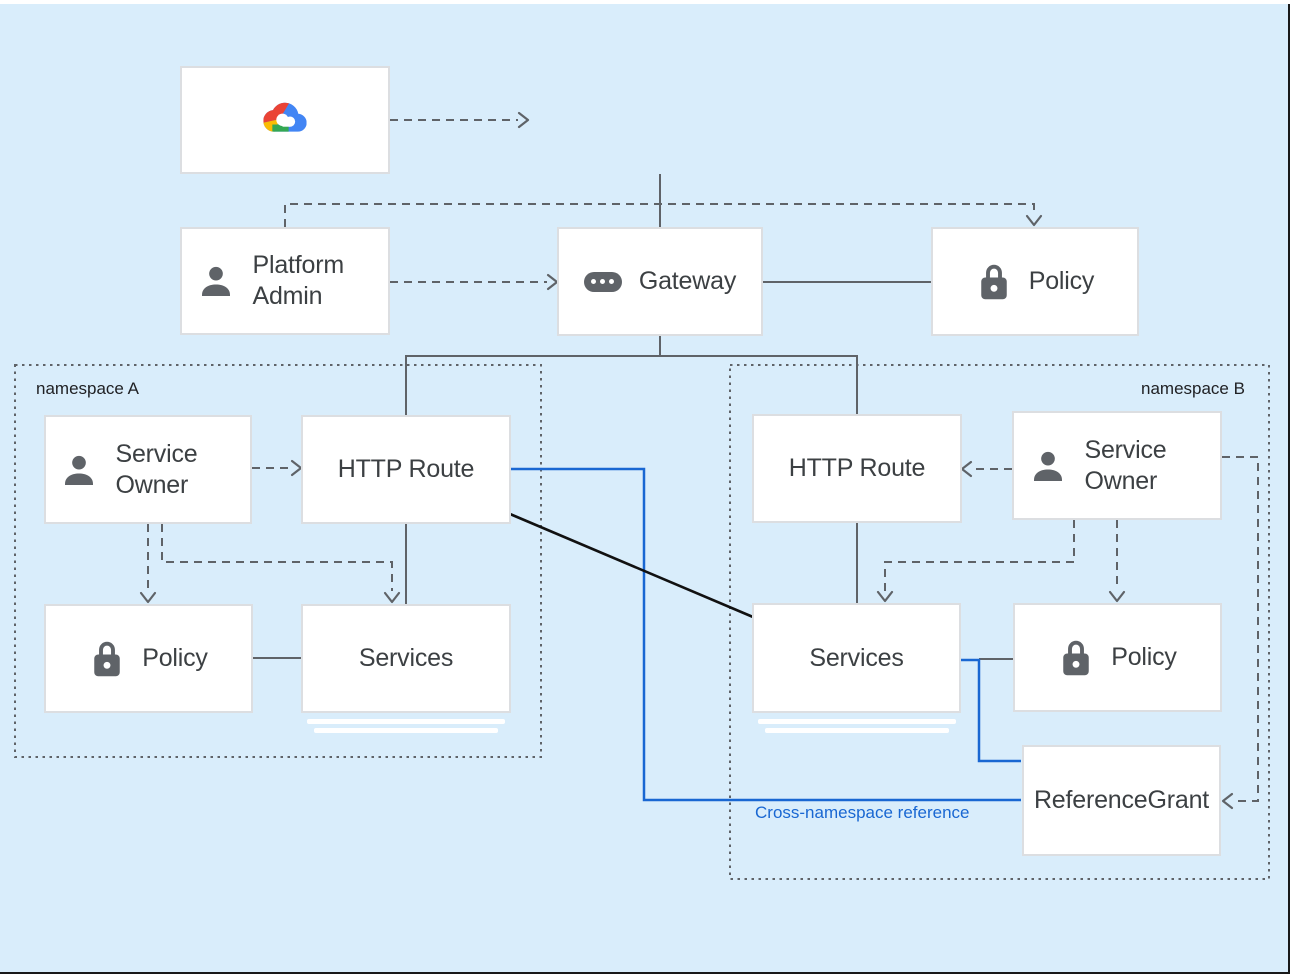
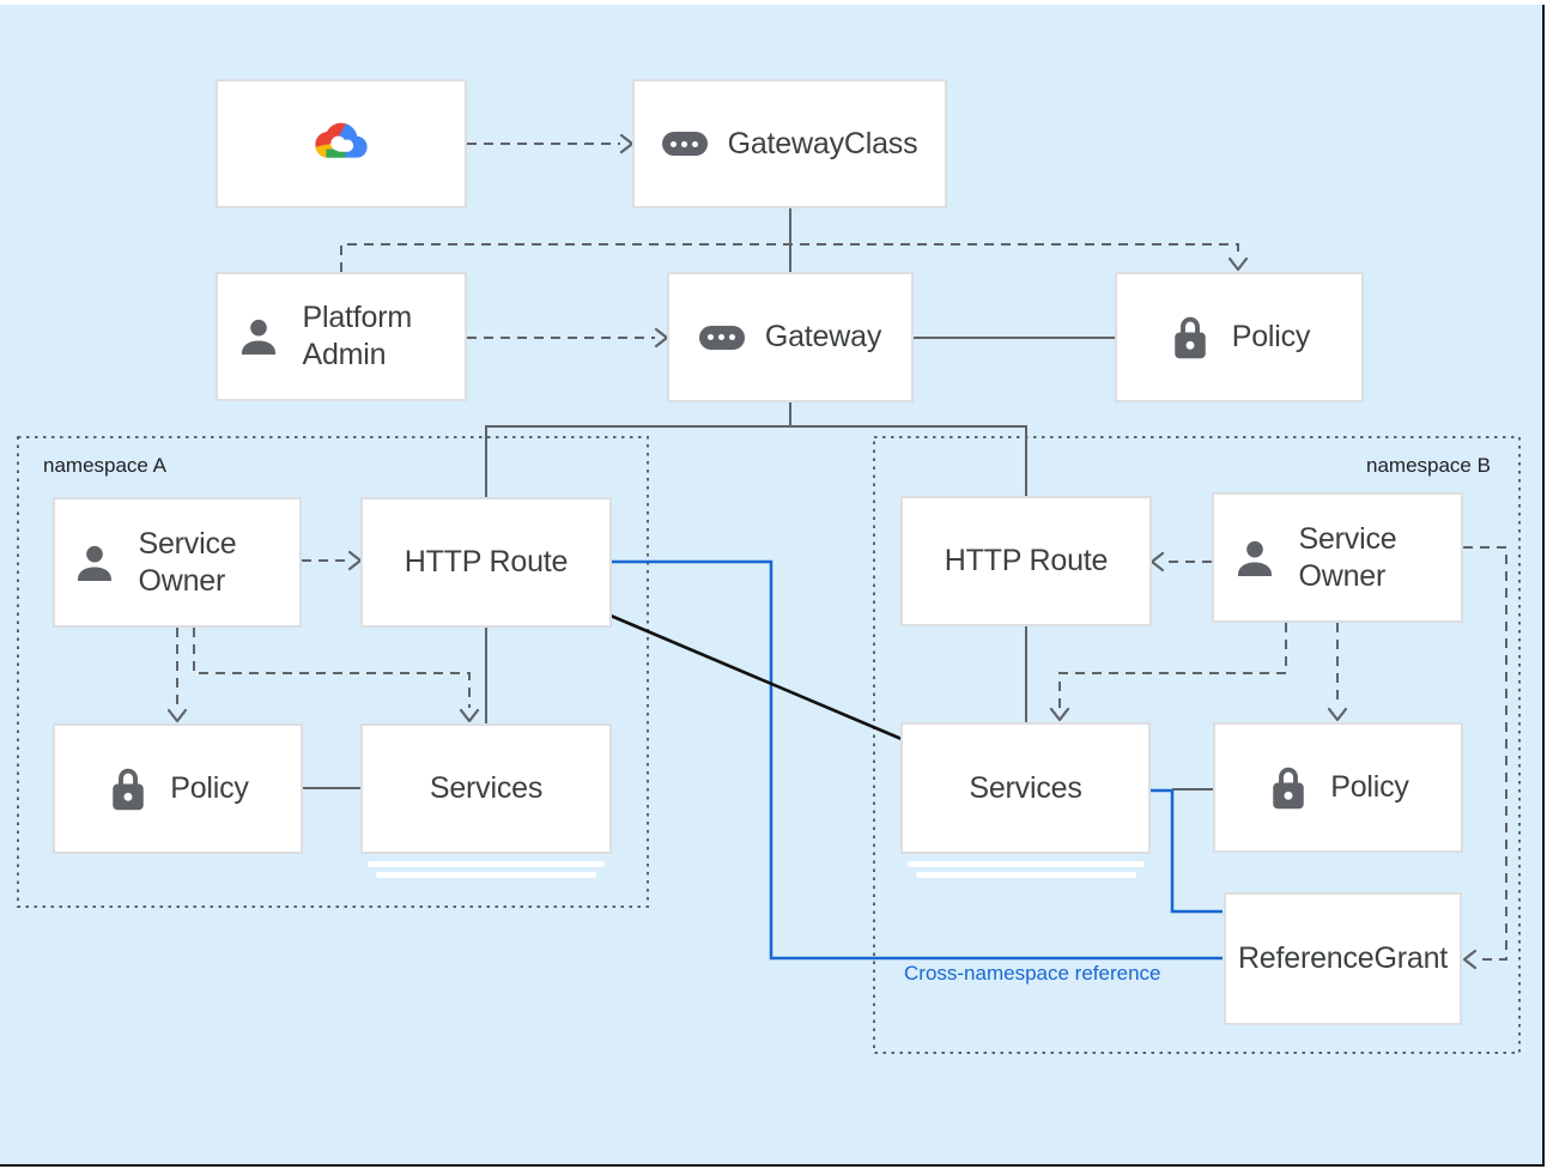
  namespace A
  namespace B
+ GatewayClass
  Platform Admin
  Gateway
  Policy
  Service Owner
  HTTP Route
  Policy
  Services
  HTTP Route
  Service Owner
  Services
  Policy
  ReferenceGrant
  Cross-namespace reference
